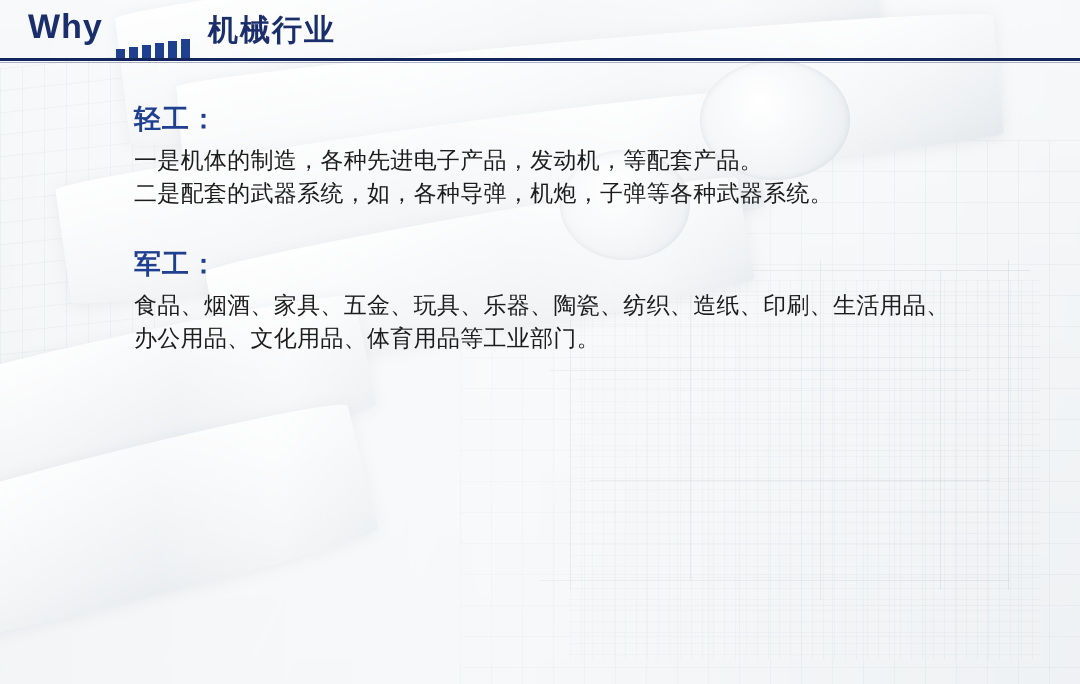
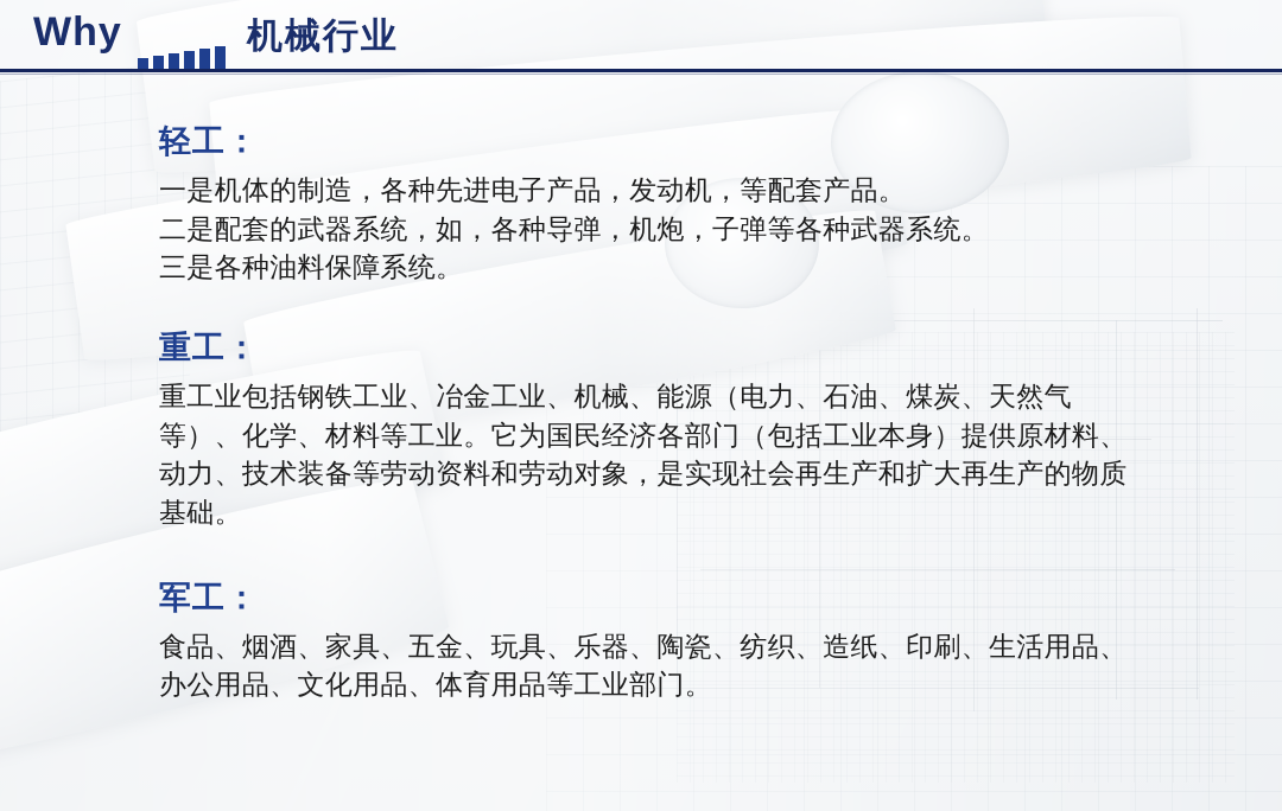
  Why
  机械行业
  轻工：
  一是机体的制造，各种先进电子产品，发动机，等配套产品。
  二是配套的武器系统，如，各种导弹，机炮，子弹等各种武器系统。
+ 三是各种油料保障系统。
+ 重工：
+ 重工业包括钢铁工业、冶金工业、机械、能源（电力、石油、煤炭、天然气等）、化学、材料等工业。它为国民经济各部门（包括工业本身）提供原材料、动力、技术装备等劳动资料和劳动对象，是实现社会再生产和扩大再生产的物质基础。
  军工：
  食品、烟酒、家具、五金、玩具、乐器、陶瓷、纺织、造纸、印刷、生活用品、办公用品、文化用品、体育用品等工业部门。
